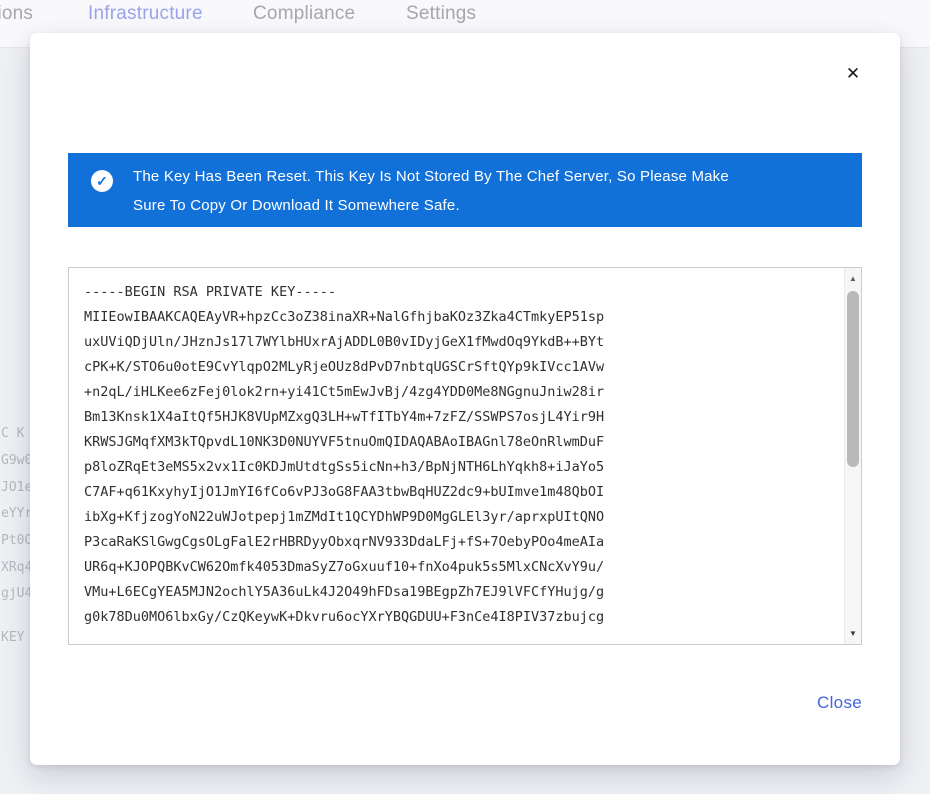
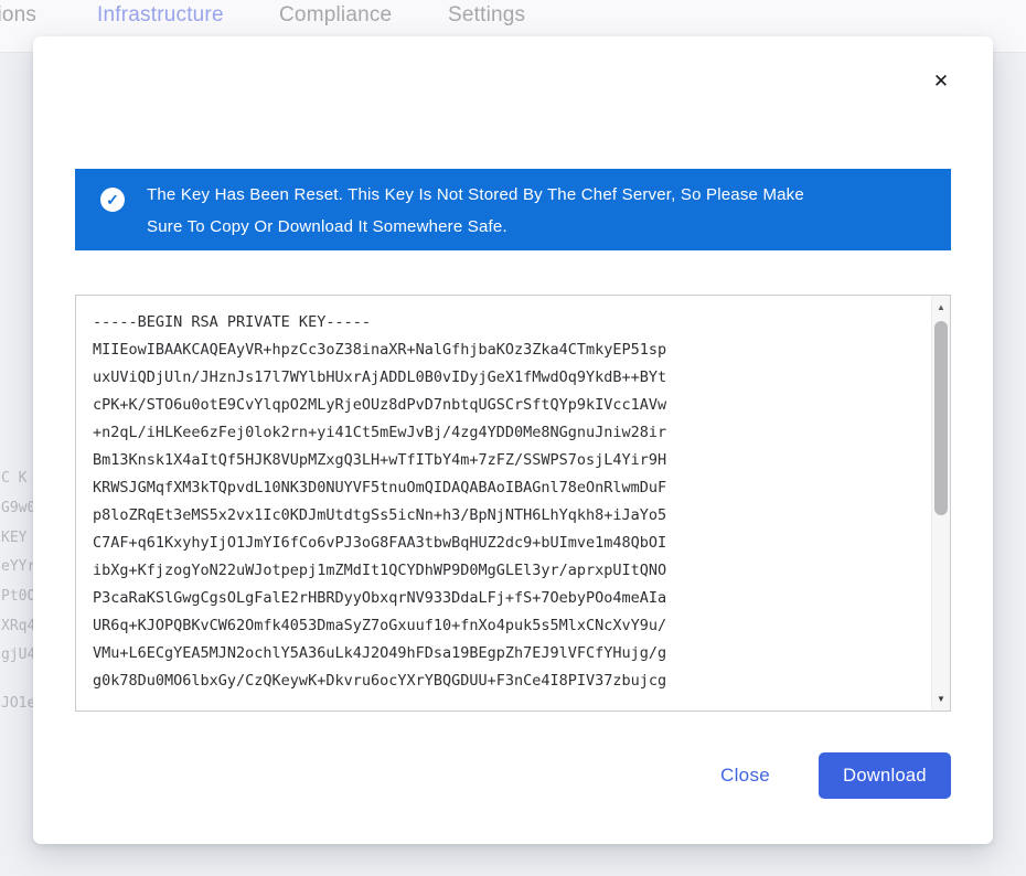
  Infrastructure
  Compliance
  Settings
  C K
  G9w0
- JO1e
+ KEY
  eYYr
  Pt0O
  XRq4
  gjU4
- KEY
+ JO1e
  ✕
  ✓
  The Key Has Been Reset. This Key Is Not Stored By The Chef Server, So Please Make Sure To Copy Or Download It Somewhere Safe.
  -----BEGIN RSA PRIVATE KEY-----
  MIIEowIBAAKCAQEAyVR+hpzCc3oZ38inaXR+NalGfhjbaKOz3Zka4CTmkyEP51sp
  uxUViQDjUln/JHznJs17l7WYlbHUxrAjADDL0B0vIDyjGeX1fMwdOq9YkdB++BYt
  cPK+K/STO6u0otE9CvYlqpO2MLyRjeOUz8dPvD7nbtqUGSCrSftQYp9kIVcc1AVw
  +n2qL/iHLKee6zFej0lok2rn+yi41Ct5mEwJvBj/4zg4YDD0Me8NGgnuJniw28ir
  Bm13Knsk1X4aItQf5HJK8VUpMZxgQ3LH+wTfITbY4m+7zFZ/SSWPS7osjL4Yir9H
  KRWSJGMqfXM3kTQpvdL10NK3D0NUYVF5tnuOmQIDAQABAoIBAGnl78eOnRlwmDuF
  p8loZRqEt3eMS5x2vx1Ic0KDJmUtdtgSs5icNn+h3/BpNjNTH6LhYqkh8+iJaYo5
  C7AF+q61KxyhyIjO1JmYI6fCo6vPJ3oG8FAA3tbwBqHUZ2dc9+bUImve1m48QbOI
  ibXg+KfjzogYoN22uWJotpepj1mZMdIt1QCYDhWP9D0MgGLEl3yr/aprxpUItQNO
  P3caRaKSlGwgCgsOLgFalE2rHBRDyyObxqrNV933DdaLFj+fS+7OebyPOo4meAIa
  UR6q+KJOPQBKvCW62Omfk4053DmaSyZ7oGxuuf10+fnXo4puk5s5MlxCNcXvY9u/
  VMu+L6ECgYEA5MJN2ochlY5A36uLk4J2O49hFDsa19BEgpZh7EJ9lVFCfYHujg/g
  g0k78Du0MO6lbxGy/CzQKeywK+Dkvru6ocYXrYBQGDUU+F3nCe4I8PIV37zbujcg
  ▲
  ▼
  Close
+ Download
